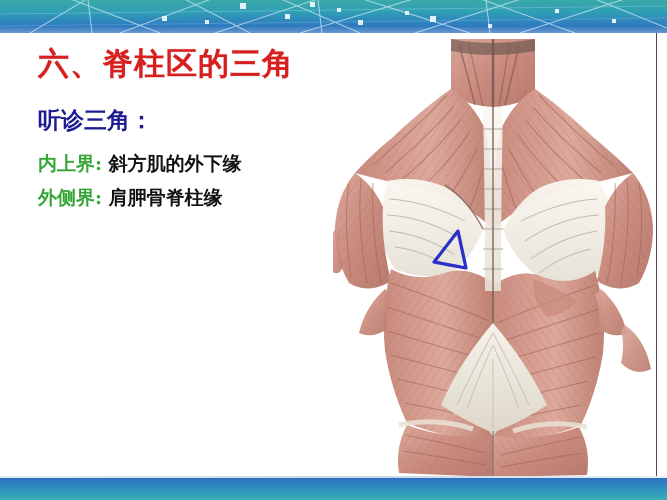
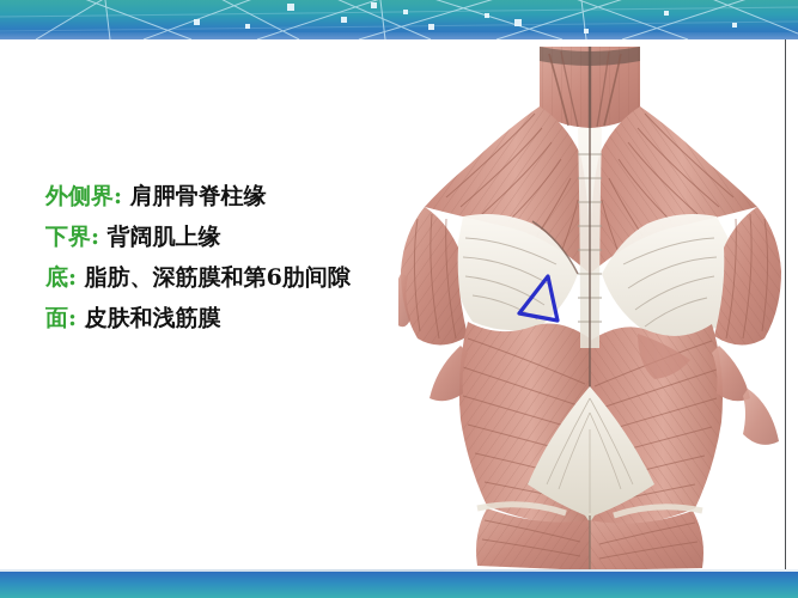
- 六、脊柱区的三角
- 听诊三角：
- 内上界: 斜方肌的外下缘
  外侧界: 肩胛骨脊柱缘
+ 下界: 背阔肌上缘
+ 底: 脂肪、深筋膜和第6肋间隙
+ 面: 皮肤和浅筋膜
